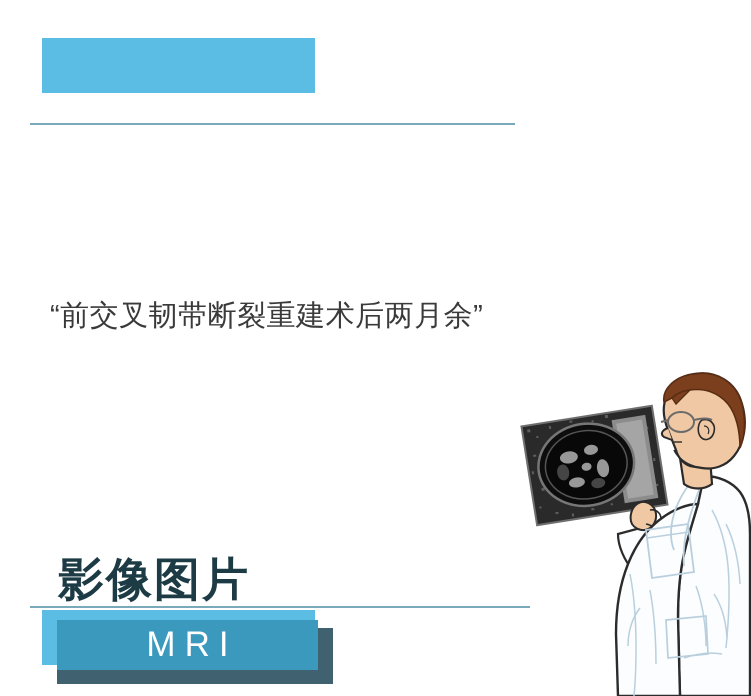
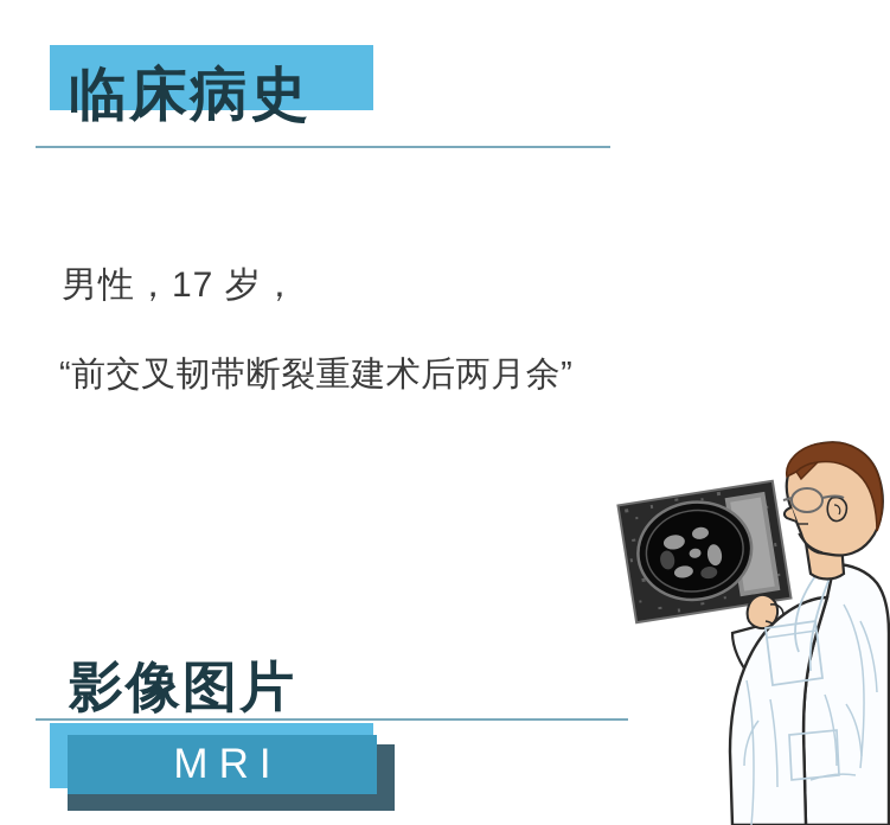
+ 临床病史
+ 男性，17 岁，
  “前交叉韧带断裂重建术后两月余”
  影像图片
  MRI
